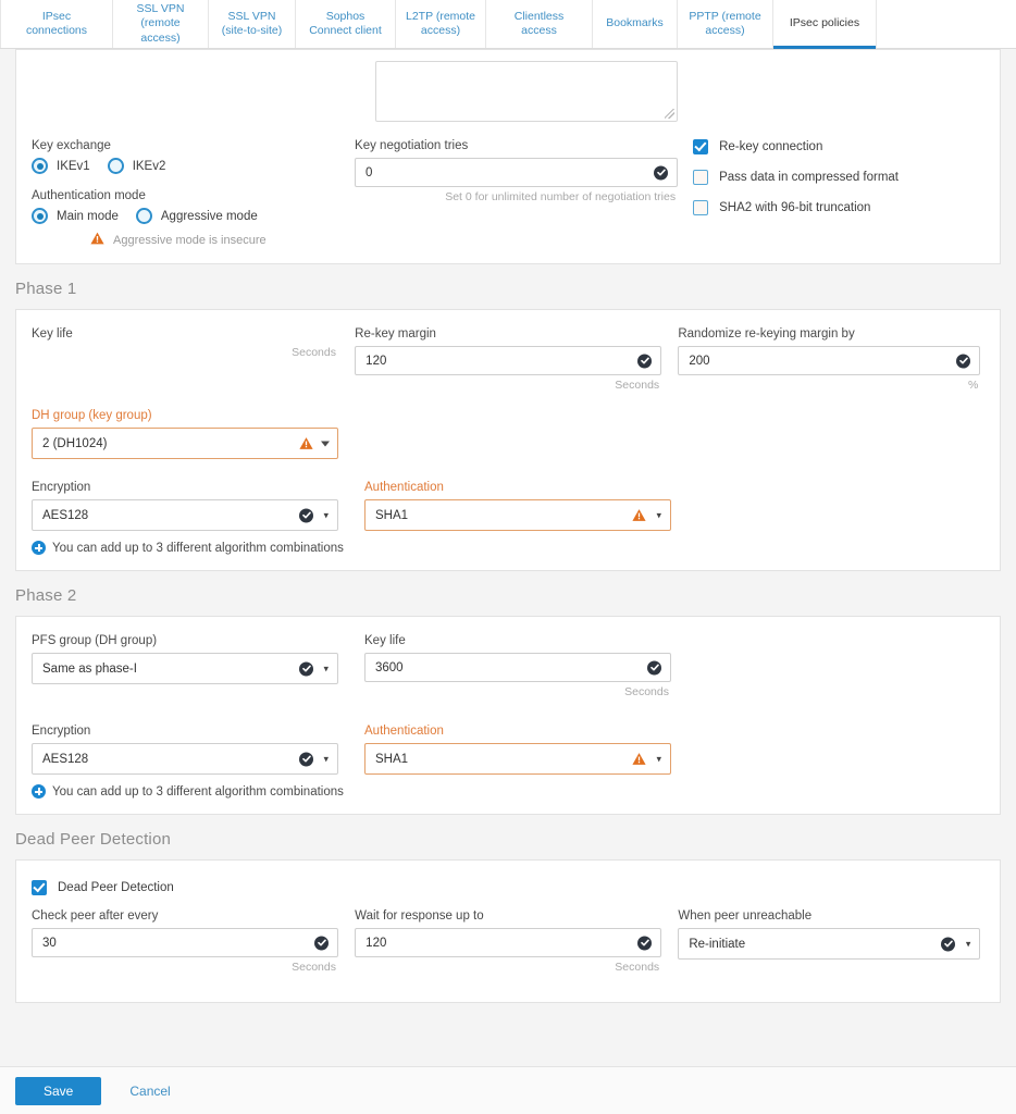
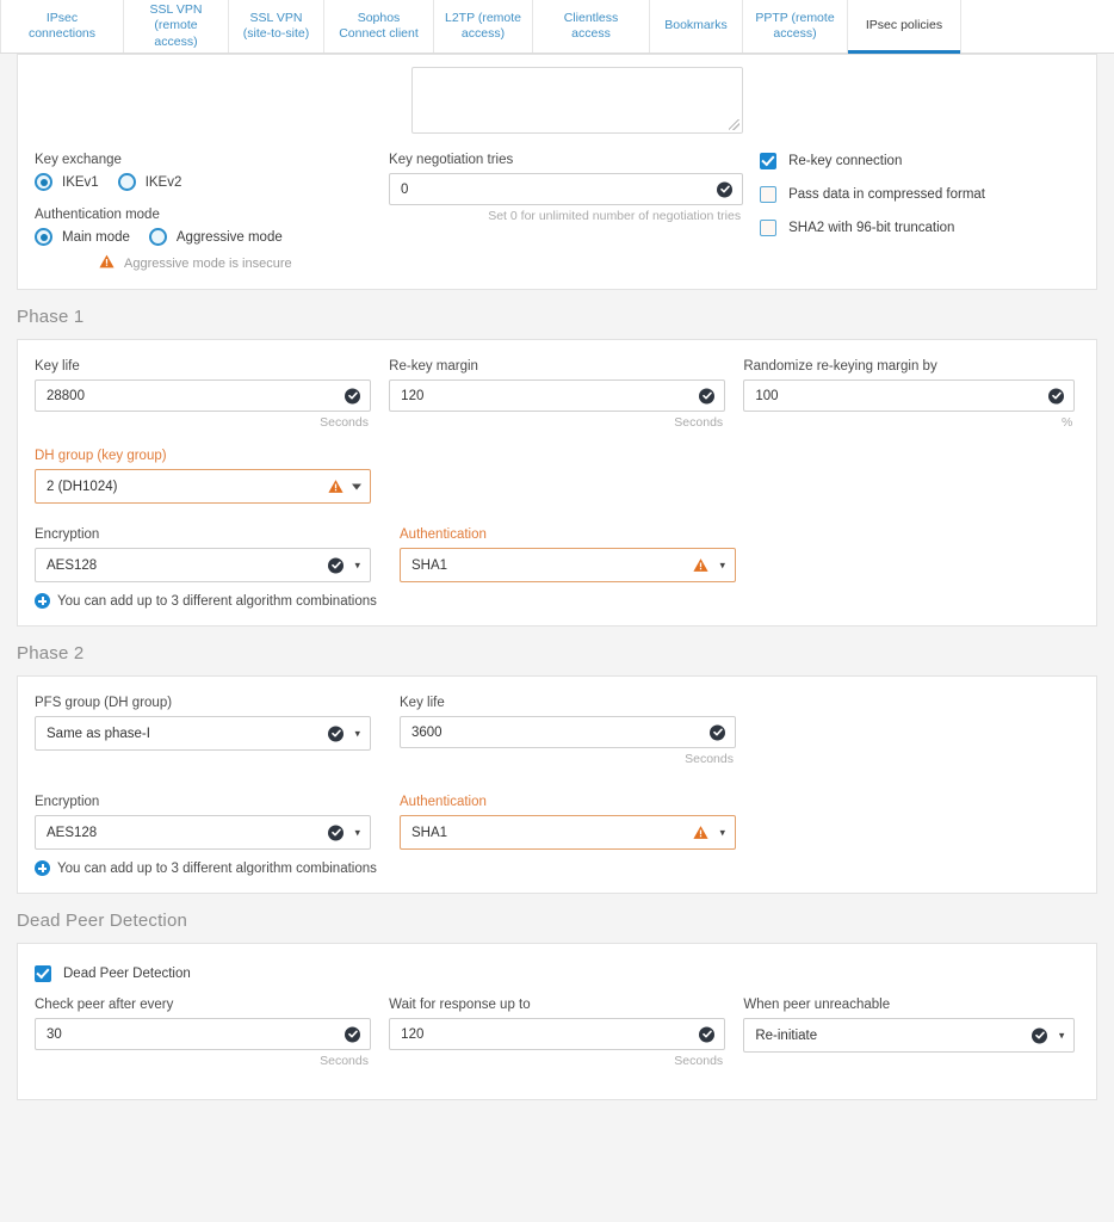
  IPsec connections
  SSL VPN (remote access)
  SSL VPN (site-to-site)
  Sophos Connect client
  L2TP (remote access)
  Clientless access
  Bookmarks
  PPTP (remote access)
  IPsec policies
  Key exchange
  IKEv1
  IKEv2
  Authentication mode
  Main mode
  Aggressive mode
  Aggressive mode is insecure
  Key negotiation tries
  0
  Set 0 for unlimited number of negotiation tries
  Re-key connection
  Pass data in compressed format
  SHA2 with 96-bit truncation
  Phase 1
  Key life
+ 28800
  Seconds
  Re-key margin
  120
  Seconds
  Randomize re-keying margin by
- 200
+ 100
  %
  DH group (key group)
  2 (DH1024)
  Encryption
  AES128
  ▾
  Authentication
  SHA1
  ▾
  You can add up to 3 different algorithm combinations
  Phase 2
  PFS group (DH group)
  Same as phase-I
  ▾
  Key life
  3600
  Seconds
  Encryption
  AES128
  ▾
  Authentication
  SHA1
  ▾
  You can add up to 3 different algorithm combinations
  Dead Peer Detection
  Dead Peer Detection
  Check peer after every
  30
  Seconds
  Wait for response up to
  120
  Seconds
  When peer unreachable
  Re-initiate
  ▾
- Save
- Cancel
